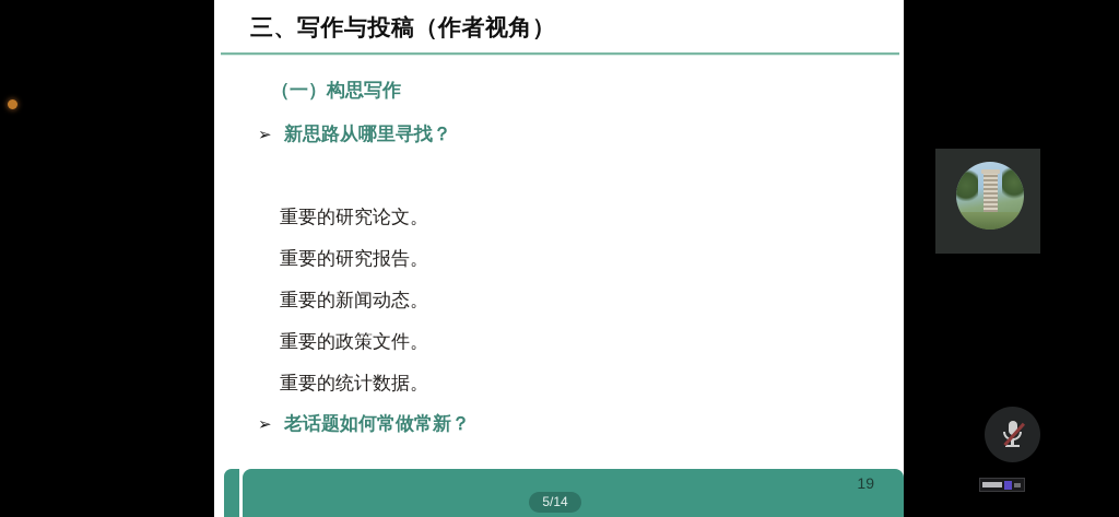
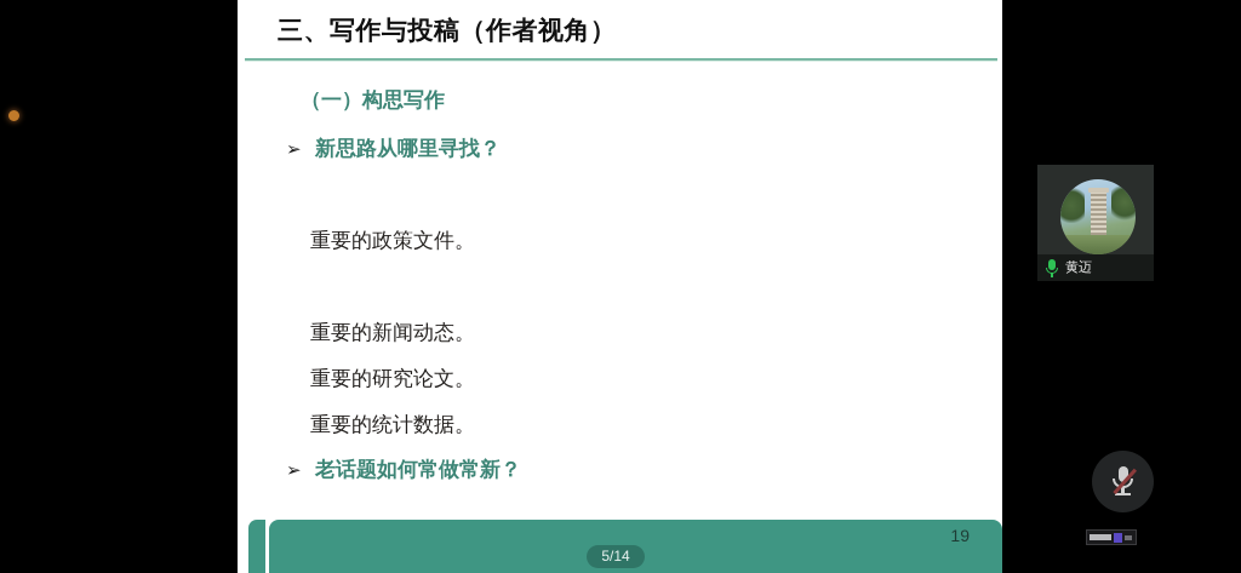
  三、写作与投稿（作者视角）
  （一）构思写作
  ➢ 新思路从哪里寻找？
- 重要的研究论文。
+ 重要的政策文件。
- 重要的研究报告。
  重要的新闻动态。
- 重要的政策文件。
+ 重要的研究论文。
  重要的统计数据。
  ➢ 老话题如何常做常新？
  19
  5/14
+ 黄迈
